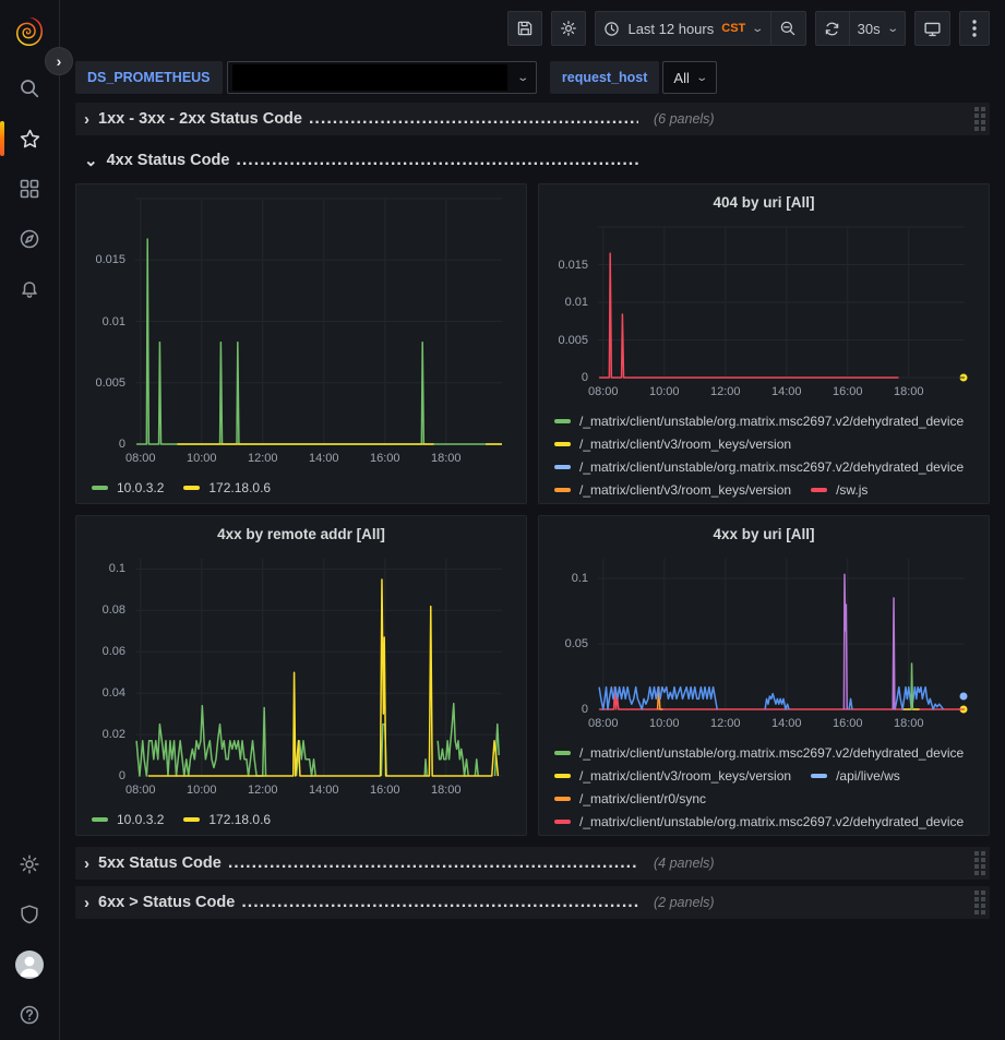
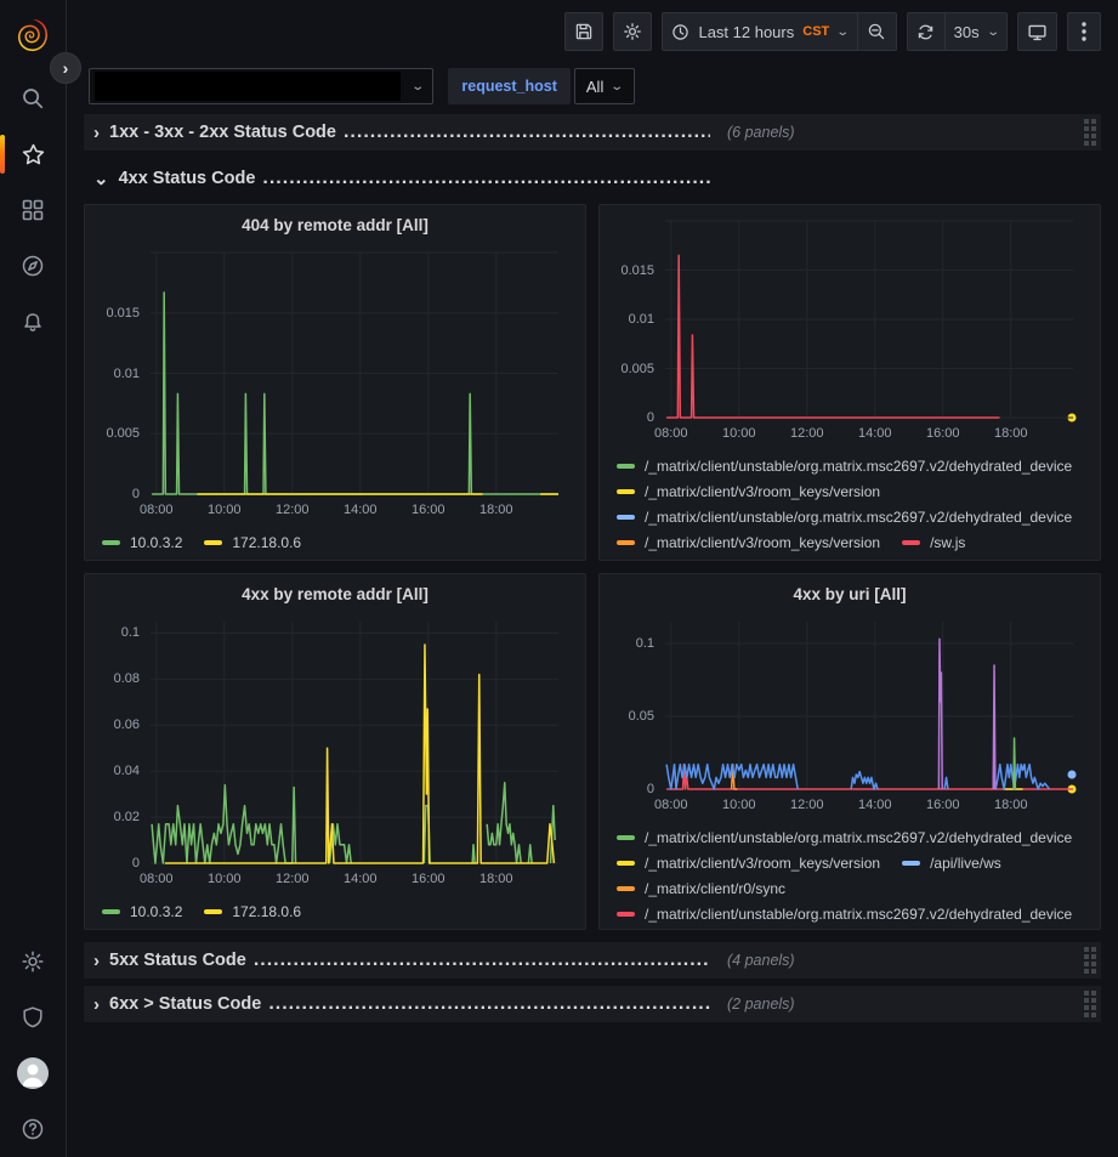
  ›
  Last 12 hours
  CST
  ⌄
  30s
  ⌄
- DS_PROMETHEUS
  ⌄
  request_host
  All
  ⌄
  ›
  1xx - 3xx - 2xx Status Code
  (6 panels)
  ⌄
  4xx Status Code
+ 404 by remote addr [All]
  0
  0.005
  0.01
  0.015
  08:00
  10:00
  12:00
  14:00
  16:00
  18:00
  10.0.3.2
  172.18.0.6
- 404 by uri [All]
  0
  0.005
  0.01
  0.015
  08:00
  10:00
  12:00
  14:00
  16:00
  18:00
  /_matrix/client/unstable/org.matrix.msc2697.v2/dehydrated_device
  /_matrix/client/v3/room_keys/version
  /_matrix/client/unstable/org.matrix.msc2697.v2/dehydrated_device
  /_matrix/client/v3/room_keys/version
  /sw.js
  4xx by remote addr [All]
  0
  0.02
  0.04
  0.06
  0.08
  0.1
  08:00
  10:00
  12:00
  14:00
  16:00
  18:00
  10.0.3.2
  172.18.0.6
  4xx by uri [All]
  0
  0.05
  0.1
  08:00
  10:00
  12:00
  14:00
  16:00
  18:00
  /_matrix/client/unstable/org.matrix.msc2697.v2/dehydrated_device
  /_matrix/client/v3/room_keys/version
  /api/live/ws
  /_matrix/client/r0/sync
  /_matrix/client/unstable/org.matrix.msc2697.v2/dehydrated_device
  ›
  5xx Status Code
  (4 panels)
  ›
  6xx > Status Code
  (2 panels)
